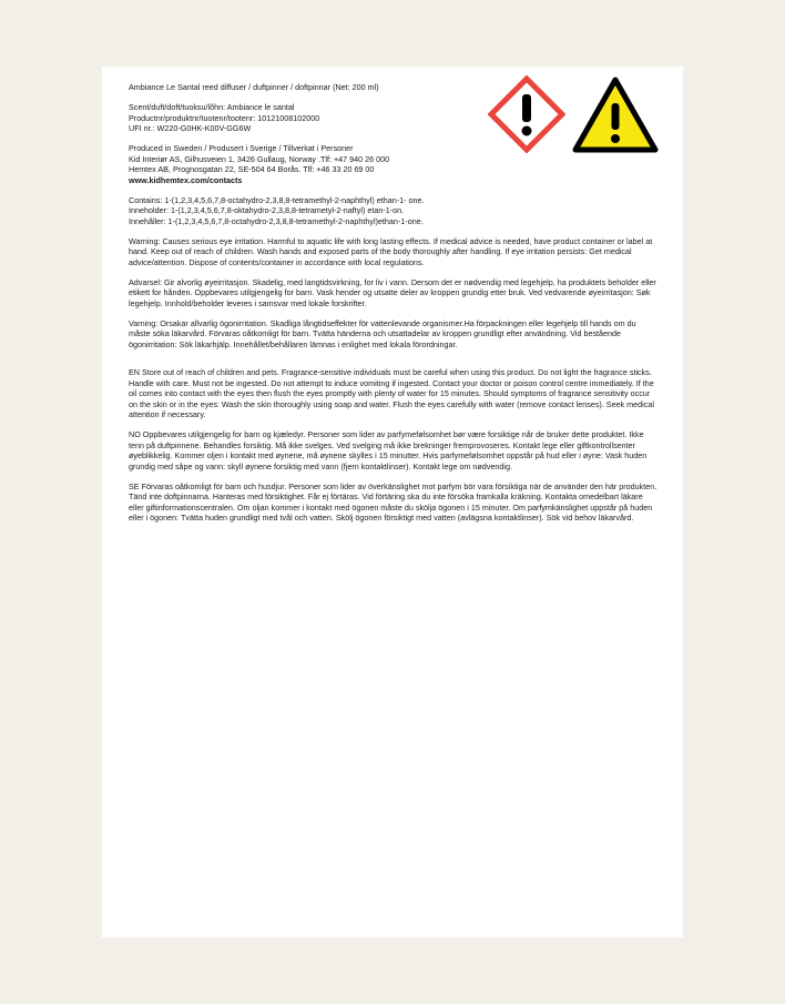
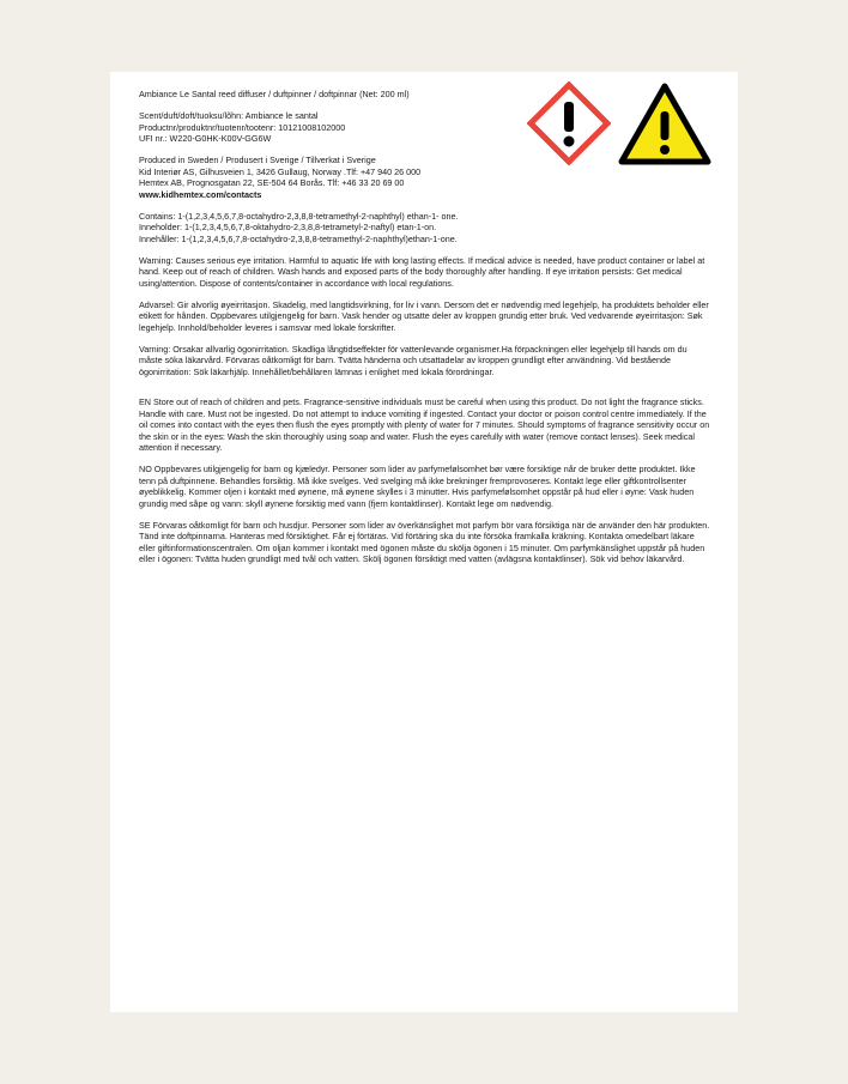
  Ambiance Le Santal reed diffuser / duftpinner / doftpinnar (Net: 200 ml)
  Scent/duft/doft/tuoksu/lõhn: Ambiance le santal
  Productnr/produktnr/tuotenr/tootenr: 10121008102000
  UFI nr.: W220-G0HK-K00V-GG6W
- Produced in Sweden / Produsert i Sverige / Tillverkat i Personer
+ Produced in Sweden / Produsert i Sverige / Tillverkat i Sverige
  Kid Interiør AS, Gilhusveien 1, 3426 Gullaug, Norway .Tlf: +47 940 26 000
  Hemtex AB, Prognosgatan 22, SE-504 64 Borås. Tlf: +46 33 20 69 00
  www.kidhemtex.com/contacts
  Contains: 1-(1,2,3,4,5,6,7,8-octahydro-2,3,8,8-tetramethyl-2-naphthyl) ethan-1- one.
  Inneholder: 1-(1,2,3,4,5,6,7,8-oktahydro-2,3,8,8-tetrametyl-2-naftyl) etan-1-on.
  Innehåller: 1-(1,2,3,4,5,6,7,8-octahydro-2,3,8,8-tetramethyl-2-naphthyl)ethan-1-one.
- Warning: Causes serious eye irritation. Harmful to aquatic life with long lasting effects. If medical advice is needed, have product container or label at hand. Keep out of reach of children. Wash hands and exposed parts of the body thoroughly after handling. If eye irritation persists: Get medical advice/attention. Dispose of contents/container in accordance with local regulations.
+ Warning: Causes serious eye irritation. Harmful to aquatic life with long lasting effects. If medical advice is needed, have product container or label at hand. Keep out of reach of children. Wash hands and exposed parts of the body thoroughly after handling. If eye irritation persists: Get medical using/attention. Dispose of contents/container in accordance with local regulations.
  Advarsel: Gir alvorlig øyeirritasjon. Skadelig, med langtidsvirkning, for liv i vann. Dersom det er nødvendig med legehjelp, ha produktets beholder eller etikett for hånden. Oppbevares utilgjengelig for barn. Vask hender og utsatte deler av kroppen grundig etter bruk. Ved vedvarende øyeirritasjon: Søk legehjelp. Innhold/beholder leveres i samsvar med lokale forskrifter.
  Varning: Orsakar allvarlig ögonirritation. Skadliga långtidseffekter för vattenlevande organismer.Ha förpackningen eller legehjelp till hands om du måste söka läkarvård. Förvaras oåtkomligt för barn. Tvätta händerna och utsattadelar av kroppen grundligt efter användning. Vid bestående ögonirritation: Sök läkarhjälp. Innehållet/behållaren lämnas i enlighet med lokala förordningar.
- EN Store out of reach of children and pets. Fragrance-sensitive individuals must be careful when using this product. Do not light the fragrance sticks. Handle with care. Must not be ingested. Do not attempt to induce vomiting if ingested. Contact your doctor or poison control centre immediately. If the oil comes into contact with the eyes then flush the eyes promptly with plenty of water for 15 minutes. Should symptoms of fragrance sensitivity occur on the skin or in the eyes: Wash the skin thoroughly using soap and water. Flush the eyes carefully with water (remove contact lenses). Seek medical attention if necessary.
+ EN Store out of reach of children and pets. Fragrance-sensitive individuals must be careful when using this product. Do not light the fragrance sticks. Handle with care. Must not be ingested. Do not attempt to induce vomiting if ingested. Contact your doctor or poison control centre immediately. If the oil comes into contact with the eyes then flush the eyes promptly with plenty of water for 7 minutes. Should symptoms of fragrance sensitivity occur on the skin or in the eyes: Wash the skin thoroughly using soap and water. Flush the eyes carefully with water (remove contact lenses). Seek medical attention if necessary.
- NO Oppbevares utilgjengelig for barn og kjæledyr. Personer som lider av parfymefølsomhet bør være forsiktige når de bruker dette produktet. Ikke tenn på duftpinnene. Behandles forsiktig. Må ikke svelges. Ved svelging må ikke brekninger fremprovoseres. Kontakt lege eller giftkontrollsenter øyeblikkelig. Kommer oljen i kontakt med øynene, må øynene skylles i 15 minutter. Hvis parfymefølsomhet oppstår på hud eller i øyne: Vask huden grundig med såpe og vann: skyll øynene forsiktig med vann (fjern kontaktlinser). Kontakt lege om nødvendig.
+ NO Oppbevares utilgjengelig for barn og kjæledyr. Personer som lider av parfymefølsomhet bør være forsiktige når de bruker dette produktet. Ikke tenn på duftpinnene. Behandles forsiktig. Må ikke svelges. Ved svelging må ikke brekninger fremprovoseres. Kontakt lege eller giftkontrollsenter øyeblikkelig. Kommer oljen i kontakt med øynene, må øynene skylles i 3 minutter. Hvis parfymefølsomhet oppstår på hud eller i øyne: Vask huden grundig med såpe og vann: skyll øynene forsiktig med vann (fjern kontaktlinser). Kontakt lege om nødvendig.
  SE Förvaras oåtkomligt för barn och husdjur. Personer som lider av överkänslighet mot parfym bör vara försiktiga när de använder den här produkten. Tänd inte doftpinnarna. Hanteras med försiktighet. Får ej förtäras. Vid förtäring ska du inte försöka framkalla kräkning. Kontakta omedelbart läkare eller giftinformationscentralen. Om oljan kommer i kontakt med ögonen måste du skölja ögonen i 15 minuter. Om parfymkänslighet uppstår på huden eller i ögonen: Tvätta huden grundligt med tvål och vatten. Skölj ögonen försiktigt med vatten (avlägsna kontaktlinser). Sök vid behov läkarvård.
